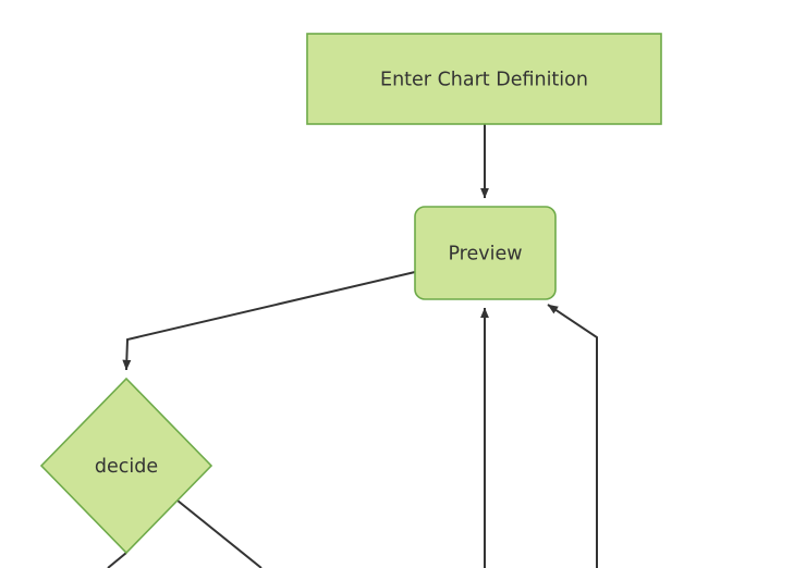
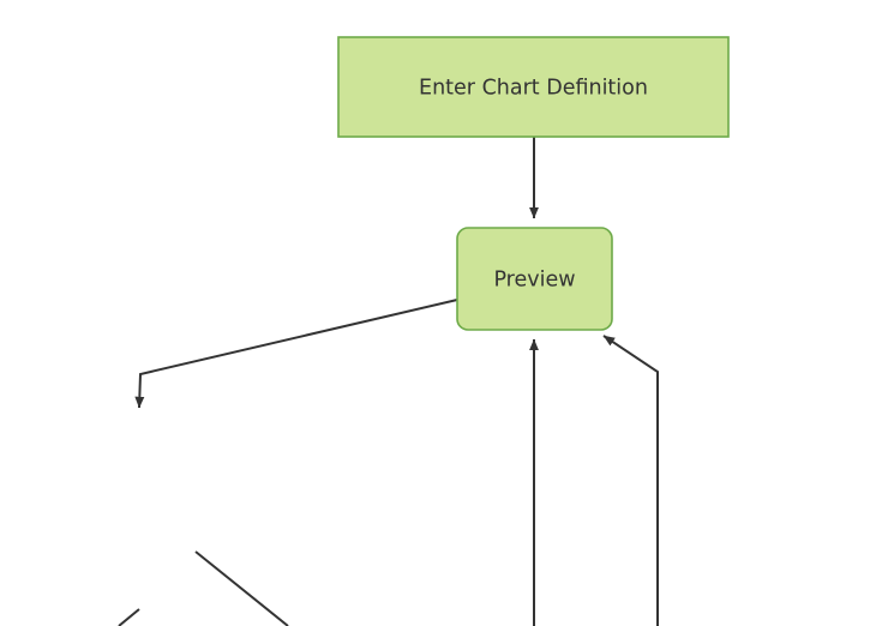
  Enter Chart Definition
  Preview
- decide
